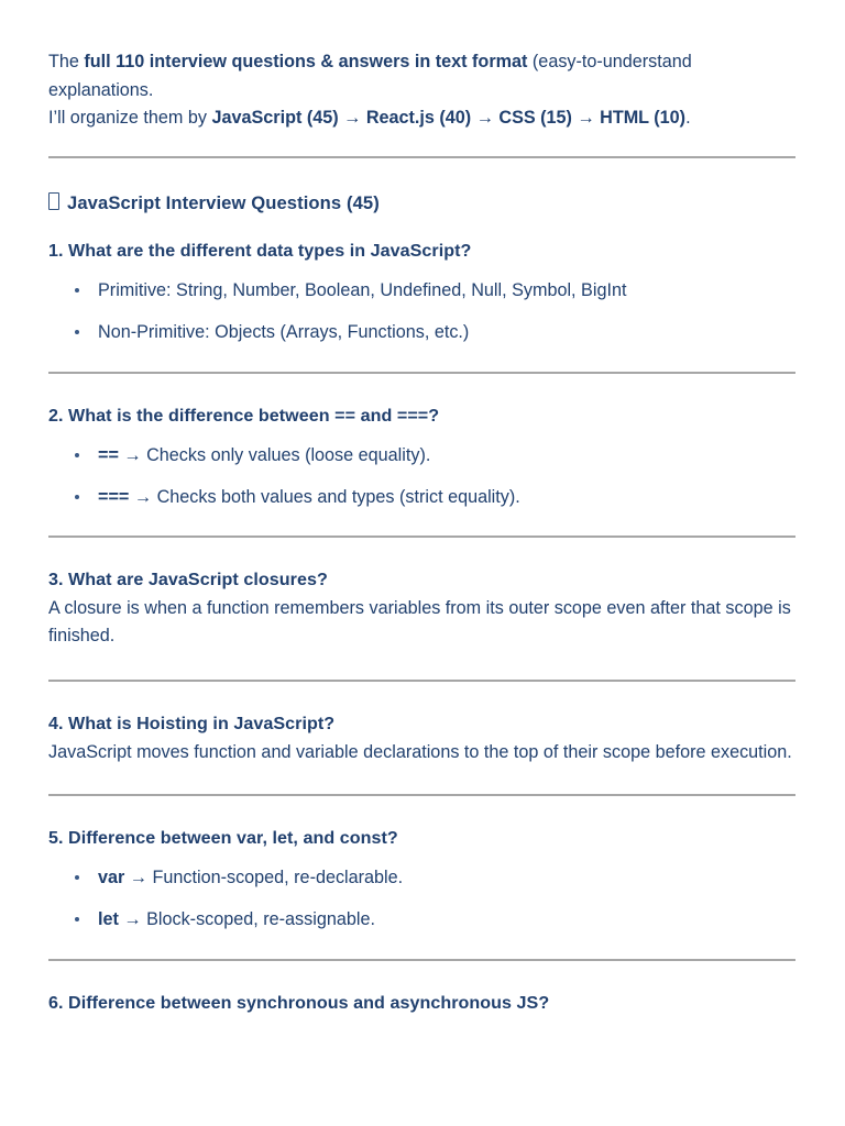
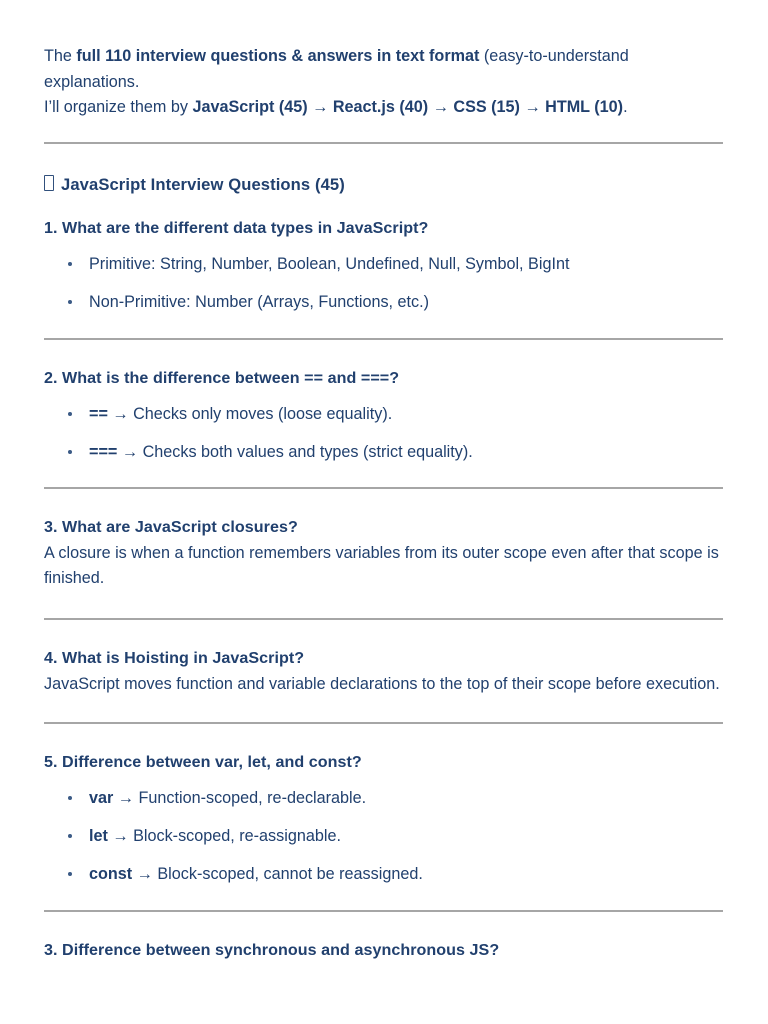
  The full 110 interview questions & answers in text format (easy-to-understand explanations.
  I’ll organize them by JavaScript (45) → React.js (40) → CSS (15) → HTML (10).
  JavaScript Interview Questions (45)
  1. What are the different data types in JavaScript?
  Primitive: String, Number, Boolean, Undefined, Null, Symbol, BigInt
- Non-Primitive: Objects (Arrays, Functions, etc.)
+ Non-Primitive: Number (Arrays, Functions, etc.)
  2. What is the difference between == and ===?
- == → Checks only values (loose equality).
+ == → Checks only moves (loose equality).
  === → Checks both values and types (strict equality).
  3. What are JavaScript closures?
  A closure is when a function remembers variables from its outer scope even after that scope is finished.
  4. What is Hoisting in JavaScript?
  JavaScript moves function and variable declarations to the top of their scope before execution.
  5. Difference between var, let, and const?
  var → Function-scoped, re-declarable.
  let → Block-scoped, re-assignable.
+ const → Block-scoped, cannot be reassigned.
- 6. Difference between synchronous and asynchronous JS?
+ 3. Difference between synchronous and asynchronous JS?
